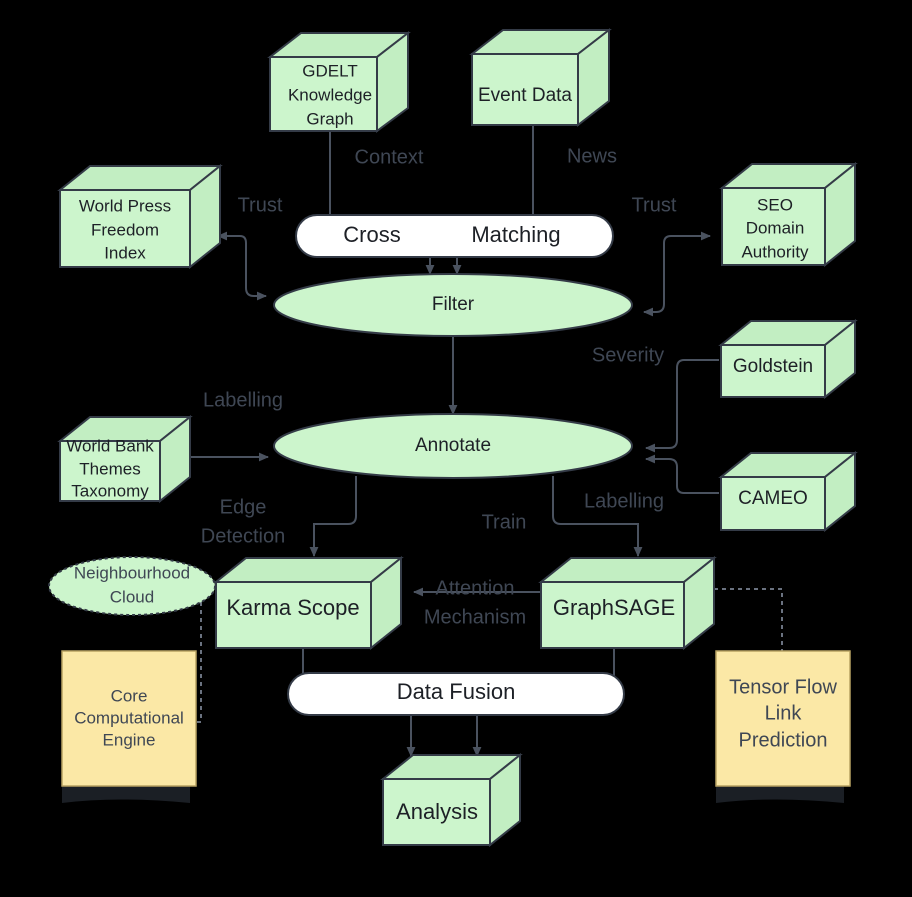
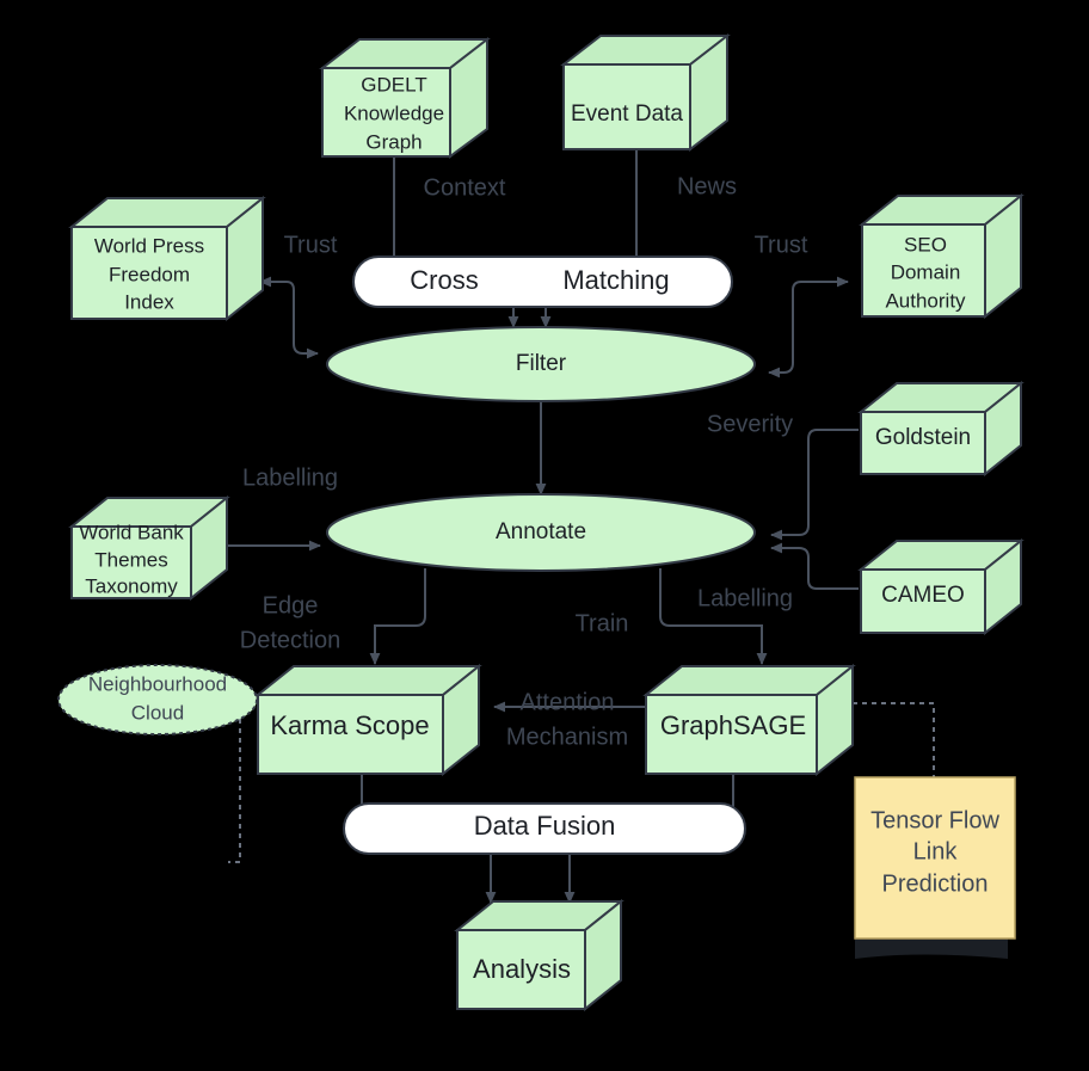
  GDELT
  Knowledge
  Graph
  Event Data
  World Press
  Freedom
  Index
  SEO
  Domain
  Authority
  Cross
  Matching
  Filter
  Annotate
  World Bank
  Themes
  Taxonomy
  Goldstein
  CAMEO
  Neighbourhood
  Cloud
  Karma Scope
  GraphSAGE
  Data Fusion
  Analysis
- Core
- Computational
- Engine
  Tensor Flow
  Link
  Prediction
  Context
  News
  Trust
  Trust
  Labelling
  Severity
  Labelling
  Edge
  Detection
  Train
  Attention
  Mechanism
